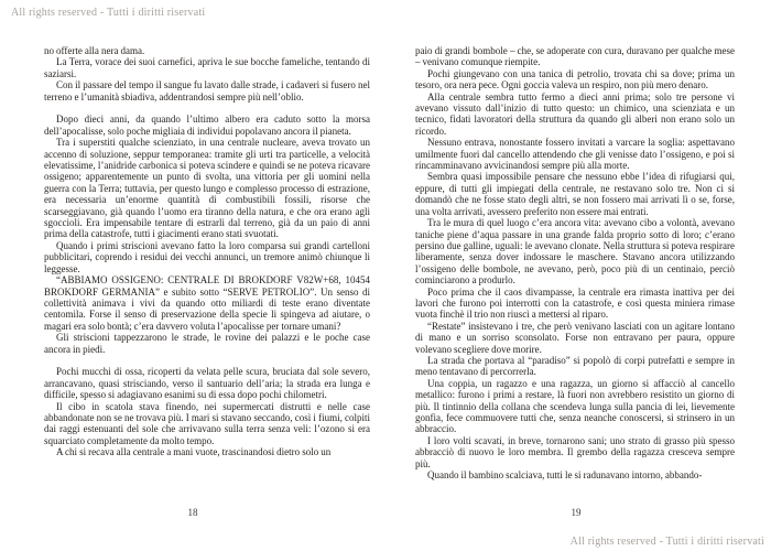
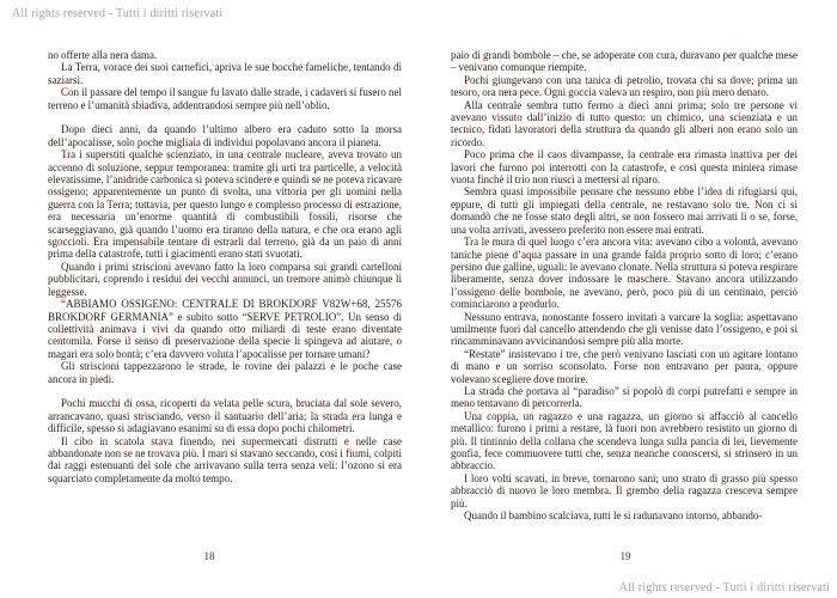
  All rights reserved - Tutti i diritti riservati
  no offerte alla nera dama.
  La Terra, vorace dei suoi carnefici, apriva le sue bocche fameliche, tentando di saziarsi.
  Con il passare del tempo il sangue fu lavato dalle strade, i cadaveri si fusero nel terreno e l’umanità sbiadiva, addentrandosi sempre più nell’oblio.
  Dopo dieci anni, da quando l’ultimo albero era caduto sotto la morsa dell’apocalisse, solo poche migliaia di individui popolavano ancora il pianeta.
  Tra i superstiti qualche scienziato, in una centrale nucleare, aveva trovato un accenno di soluzione, seppur temporanea: tramite gli urti tra particelle, a velocità elevatissime, l’anidride carbonica si poteva scindere e quindi se ne poteva ricavare ossigeno; apparentemente un punto di svolta, una vittoria per gli uomini nella guerra con la Terra; tuttavia, per questo lungo e complesso processo di estrazione, era necessaria un’enorme quantità di combustibili fossili, risorse che scarseggiavano, già quando l’uomo era tiranno della natura, e che ora erano agli sgoccioli. Era impensabile tentare di estrarli dal terreno, già da un paio di anni prima della catastrofe, tutti i giacimenti erano stati svuotati.
  Quando i primi striscioni avevano fatto la loro comparsa sui grandi cartelloni pubblicitari, coprendo i residui dei vecchi annunci, un tremore animò chiunque li leggesse.
- “ABBIAMO OSSIGENO: CENTRALE DI BROKDORF V82W+68, 10454 BROKDORF GERMANIA” e subito sotto “SERVE PETROLIO”. Un senso di collettività animava i vivi da quando otto miliardi di teste erano diventate centomila. Forse il senso di preservazione della specie li spingeva ad aiutare, o magari era solo bontà; c’era davvero voluta l’apocalisse per tornare umani?
+ “ABBIAMO OSSIGENO: CENTRALE DI BROKDORF V82W+68, 25576 BROKDORF GERMANIA” e subito sotto “SERVE PETROLIO”. Un senso di collettività animava i vivi da quando otto miliardi di teste erano diventate centomila. Forse il senso di preservazione della specie li spingeva ad aiutare, o magari era solo bontà; c’era davvero voluta l’apocalisse per tornare umani?
  Gli striscioni tappezzarono le strade, le rovine dei palazzi e le poche case ancora in piedi.
  Pochi mucchi di ossa, ricoperti da velata pelle scura, bruciata dal sole severo, arrancavano, quasi strisciando, verso il santuario dell’aria; la strada era lunga e difficile, spesso si adagiavano esanimi su di essa dopo pochi chilometri.
  Il cibo in scatola stava finendo, nei supermercati distrutti e nelle case abbandonate non se ne trovava più. I mari si stavano seccando, così i fiumi, colpiti dai raggi estenuanti del sole che arrivavano sulla terra senza veli: l’ozono si era squarciato completamente da molto tempo.
- A chi si recava alla centrale a mani vuote, trascinandosi dietro solo un
  paio di grandi bombole – che, se adoperate con cura, duravano per qualche mese – venivano comunque riempite.
  Pochi giungevano con una tanica di petrolio, trovata chi sa dove; prima un tesoro, ora nera pece. Ogni goccia valeva un respiro, non più mero denaro.
  Alla centrale sembra tutto fermo a dieci anni prima; solo tre persone vi avevano vissuto dall’inizio di tutto questo: un chimico, una scienziata e un tecnico, fidati lavoratori della struttura da quando gli alberi non erano solo un ricordo.
- Nessuno entrava, nonostante fossero invitati a varcare la soglia: aspettavano umilmente fuori dal cancello attendendo che gli venisse dato l’ossigeno, e poi si rincamminavano avvicinandosi sempre più alla morte.
+ Poco prima che il caos divampasse, la centrale era rimasta inattiva per dei lavori che furono poi interrotti con la catastrofe, e così questa miniera rimase vuota finchè il trio non riuscì a mettersi al riparo.
  Sembra quasi impossibile pensare che nessuno ebbe l’idea di rifugiarsi qui, eppure, di tutti gli impiegati della centrale, ne restavano solo tre. Non ci si domandò che ne fosse stato degli altri, se non fossero mai arrivati lì o se, forse, una volta arrivati, avessero preferito non essere mai entrati.
  Tra le mura di quel luogo c’era ancora vita: avevano cibo a volontà, avevano taniche piene d’aqua passare in una grande falda proprio sotto di loro; c’erano persino due galline, uguali: le avevano clonate. Nella struttura si poteva respirare liberamente, senza dover indossare le maschere. Stavano ancora utilizzando l’ossigeno delle bombole, ne avevano, però, poco più di un centinaio, perciò cominciarono a produrlo.
- Poco prima che il caos divampasse, la centrale era rimasta inattiva per dei lavori che furono poi interrotti con la catastrofe, e così questa miniera rimase vuota finchè il trio non riuscì a mettersi al riparo.
+ Nessuno entrava, nonostante fossero invitati a varcare la soglia: aspettavano umilmente fuori dal cancello attendendo che gli venisse dato l’ossigeno, e poi si rincamminavano avvicinandosi sempre più alla morte.
  “Restate” insistevano i tre, che però venivano lasciati con un agitare lontano di mano e un sorriso sconsolato. Forse non entravano per paura, oppure volevano scegliere dove morire.
  La strada che portava al “paradiso” si popolò di corpi putrefatti e sempre in meno tentavano di percorrerla.
  Una coppia, un ragazzo e una ragazza, un giorno si affacciò al cancello metallico: furono i primi a restare, là fuori non avrebbero resistito un giorno di più. Il tintinnio della collana che scendeva lunga sulla pancia di lei, lievemente gonfia, fece commuovere tutti che, senza neanche conoscersi, si strinsero in un abbraccio.
  I loro volti scavati, in breve, tornarono sani; uno strato di grasso più spesso abbracciò di nuovo le loro membra. Il grembo della ragazza cresceva sempre più.
  Quando il bambino scalciava, tutti le si radunavano intorno, abbando-
  18
  19
  All rights reserved - Tutti i diritti riservati
